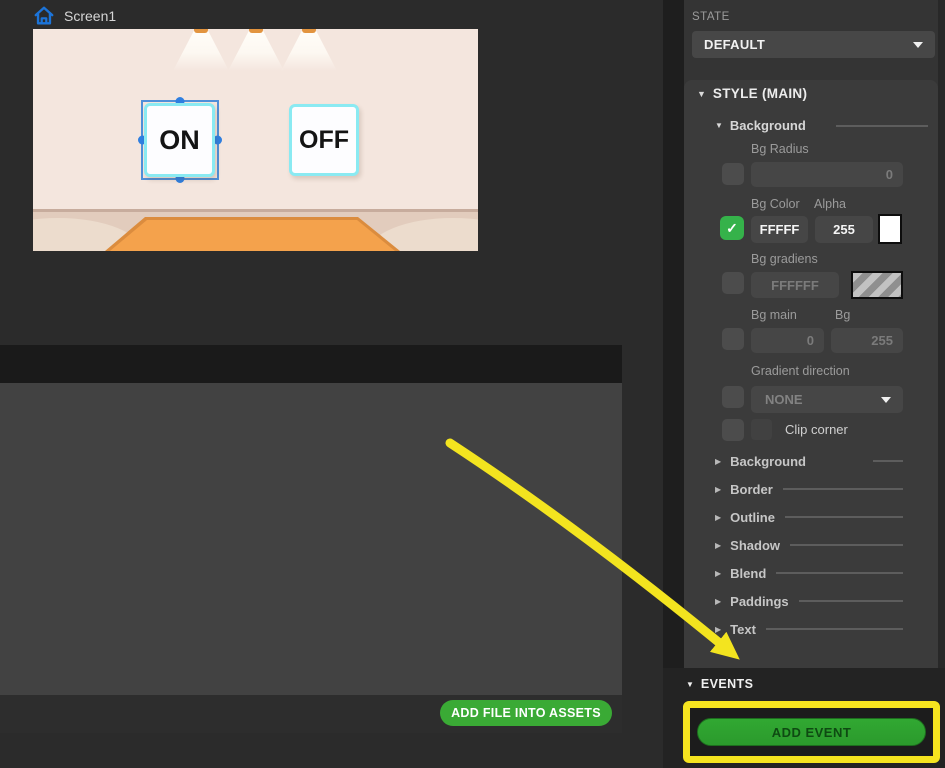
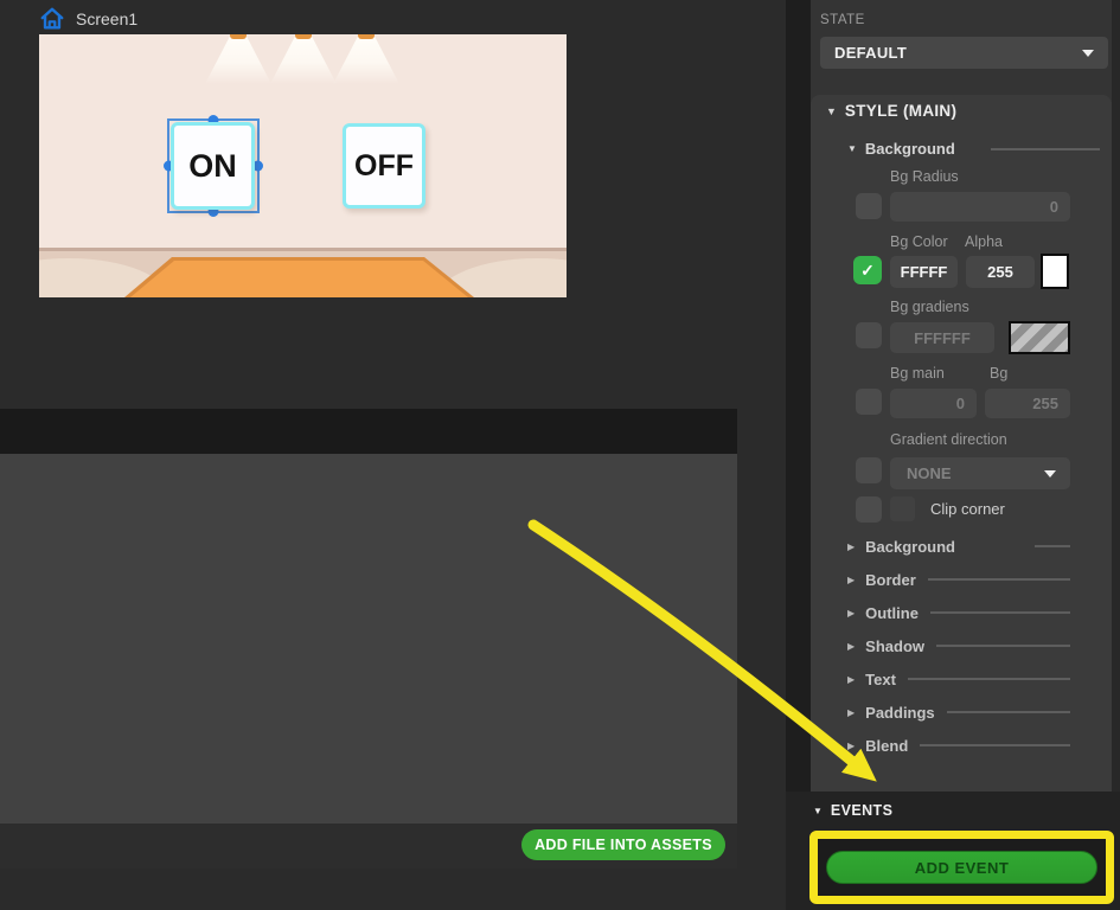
  Screen1
  ON
  OFF
  ADD FILE INTO ASSETS
  STATE
  DEFAULT
  ▼
  STYLE (MAIN)
  ▼
  Background
  Bg Radius
  0
  Bg Color
  Alpha
  ✓
  FFFFF
  255
  Bg gradiens
  FFFFFF
  Bg main
  Bg
  0
  255
  Gradient direction
  NONE
  Clip corner
  ▶
  Background
  ▶
  Border
  ▶
  Outline
  ▶
  Shadow
  ▶
- Blend
+ Text
  ▶
  Paddings
  ▶
- Text
+ Blend
  ▼
  EVENTS
  ADD EVENT
